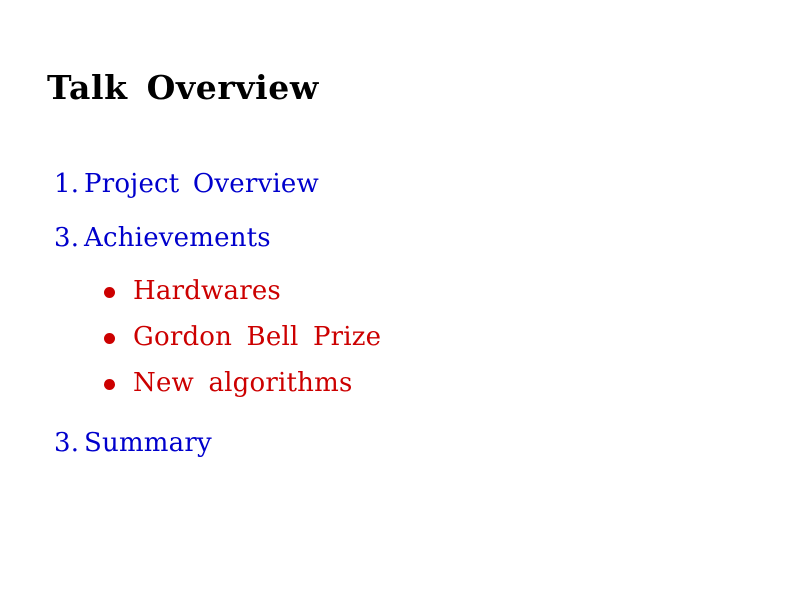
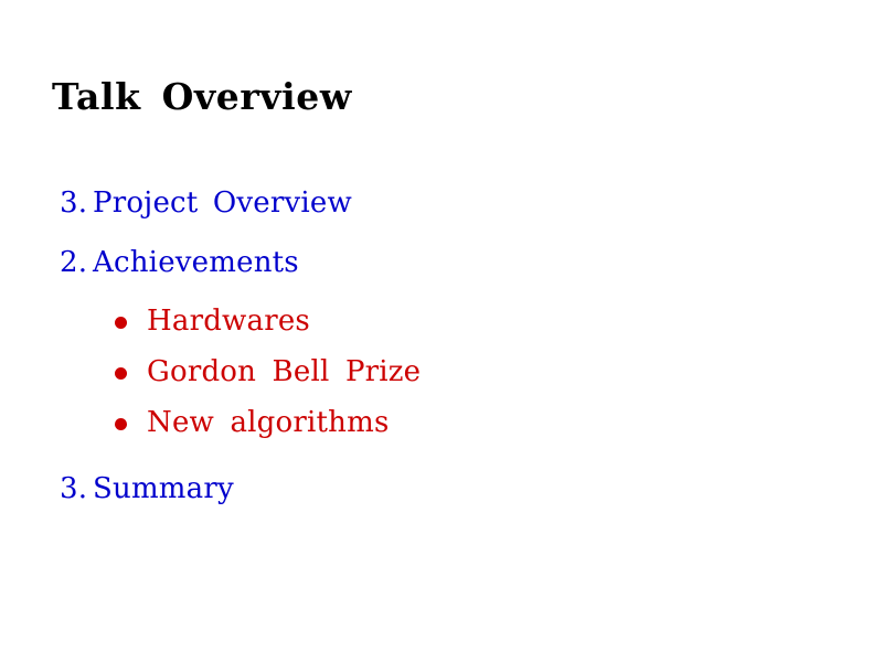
  Talk Overview
- 1. Project Overview
+ 3. Project Overview
- 3. Achievements
+ 2. Achievements
  Hardwares
  Gordon Bell Prize
  New algorithms
  3. Summary
